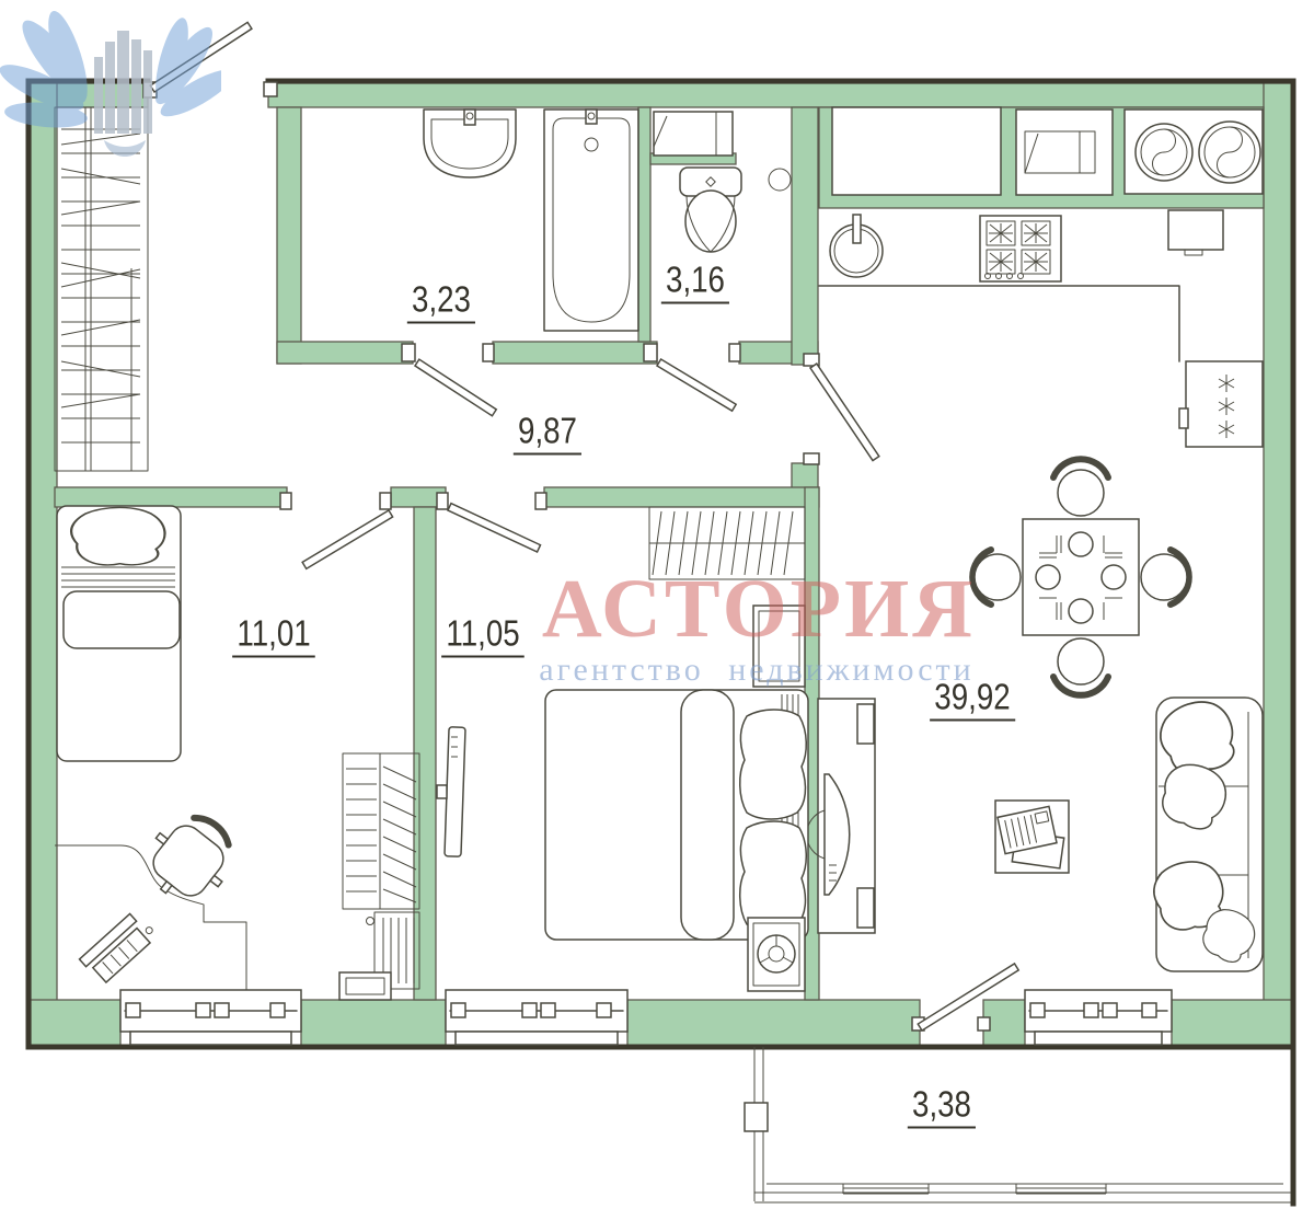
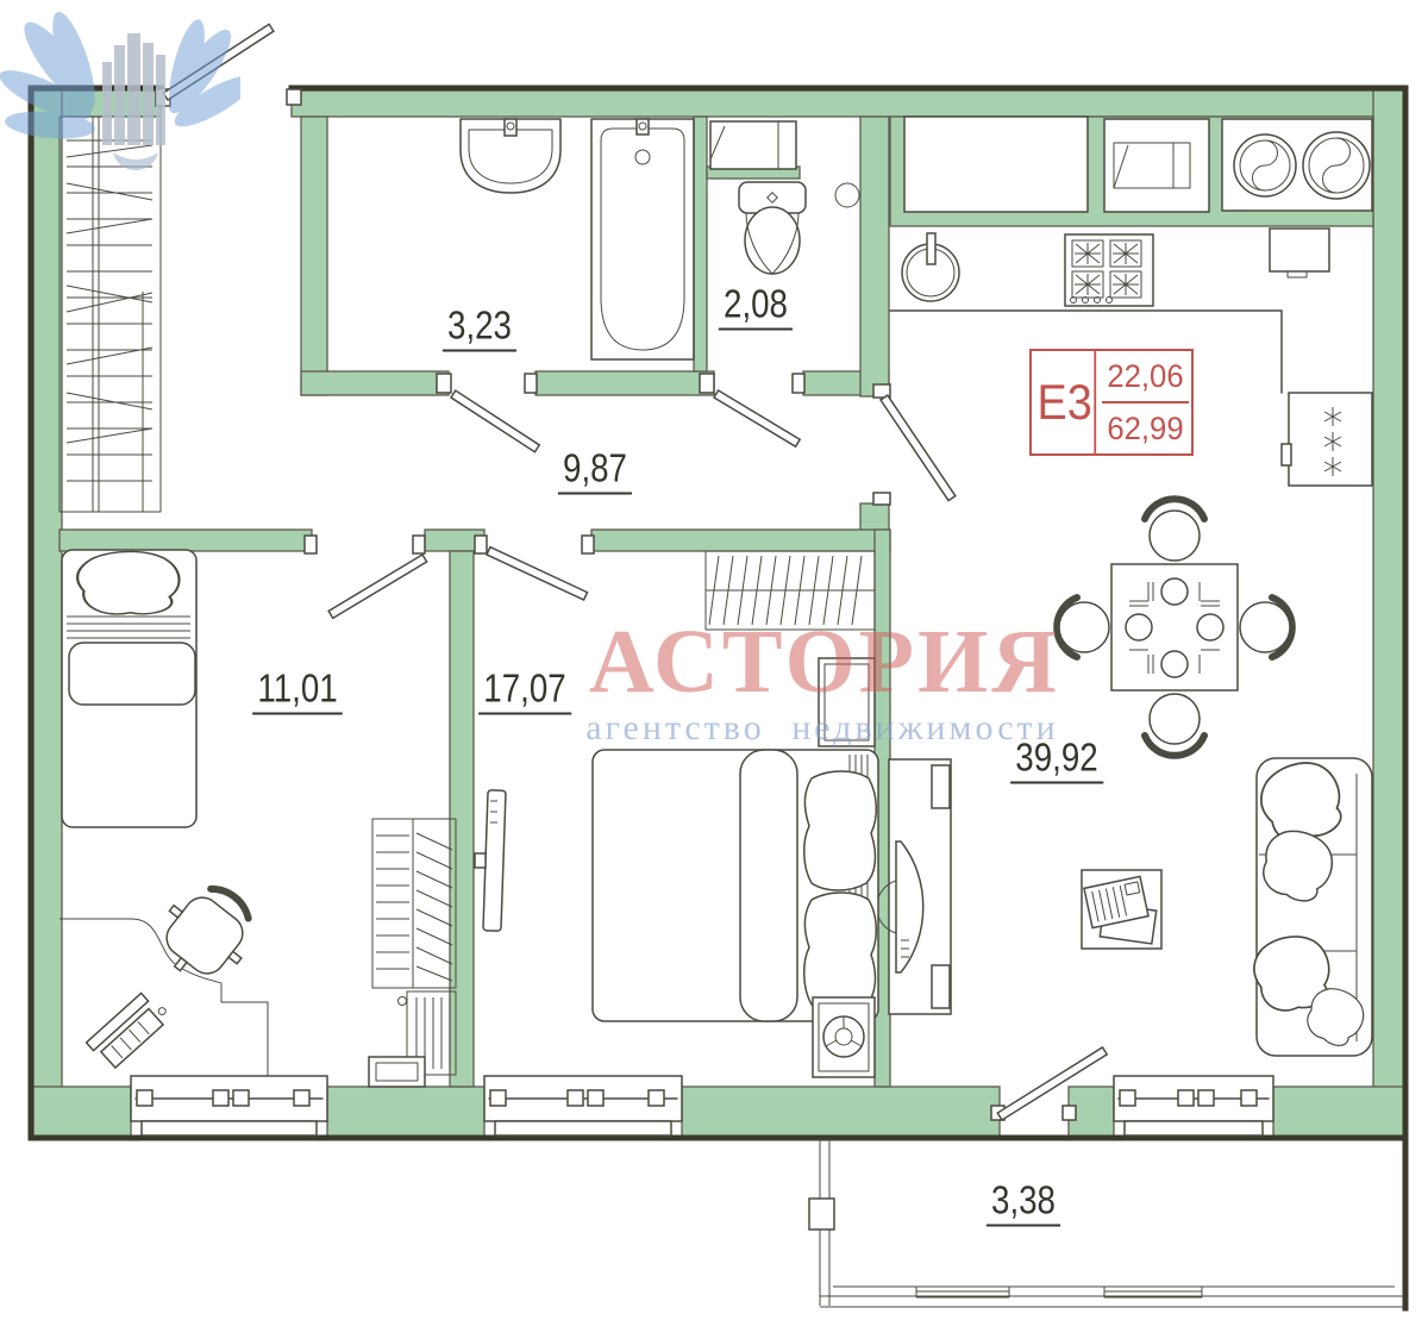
  АСТОРИЯ
  агентство недвижимости
  3,23
- 3,16
+ 2,08
  9,87
  11,01
- 11,05
+ 17,07
  39,92
  3,38
+ Е3
+ 22,06
+ 62,99
